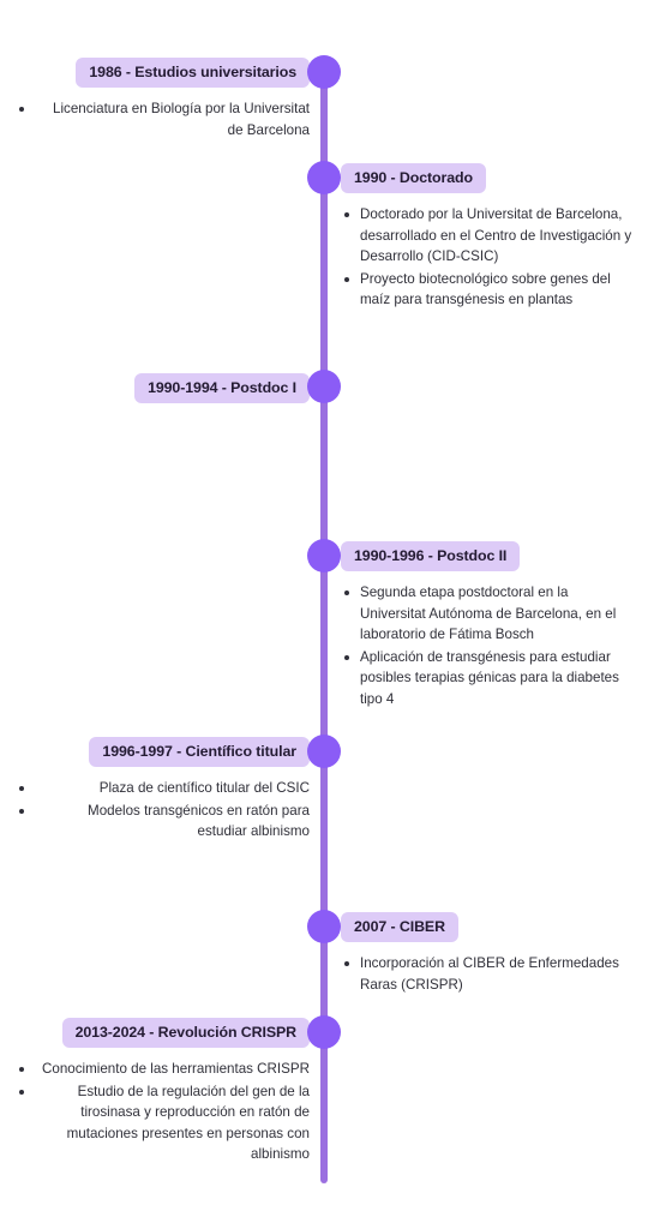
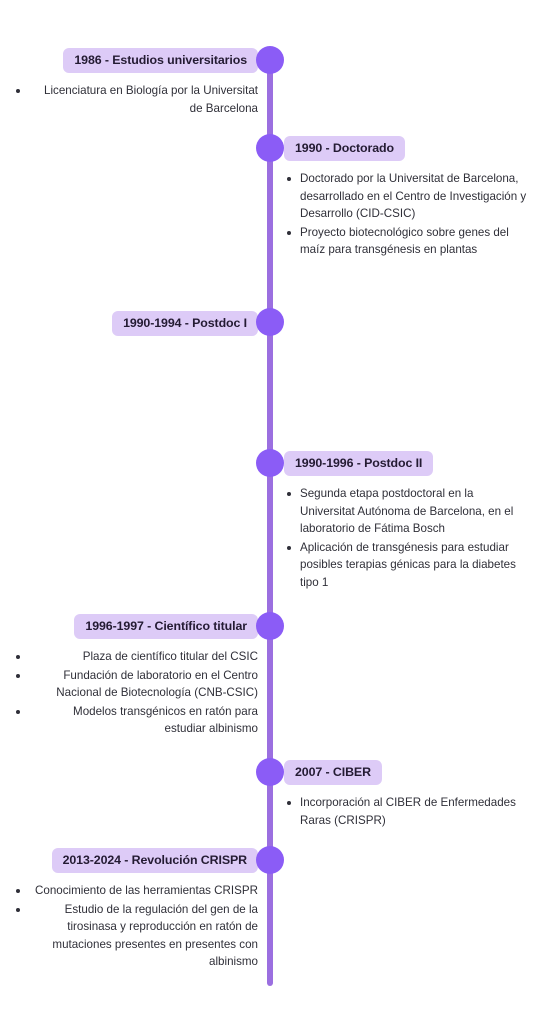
  1986 - Estudios universitarios
  Licenciatura en Biología por la Universitat de Barcelona
  1990 - Doctorado
  Doctorado por la Universitat de Barcelona, desarrollado en el Centro de Investigación y Desarrollo (CID-CSIC)
  Proyecto biotecnológico sobre genes del maíz para transgénesis en plantas
  1990-1994 - Postdoc I
  1990-1996 - Postdoc II
  Segunda etapa postdoctoral en la Universitat Autónoma de Barcelona, en el laboratorio de Fátima Bosch
- Aplicación de transgénesis para estudiar posibles terapias génicas para la diabetes tipo 4
+ Aplicación de transgénesis para estudiar posibles terapias génicas para la diabetes tipo 1
  1996-1997 - Científico titular
  Plaza de científico titular del CSIC
+ Fundación de laboratorio en el Centro Nacional de Biotecnología (CNB-CSIC)
  Modelos transgénicos en ratón para estudiar albinismo
  2007 - CIBER
  Incorporación al CIBER de Enfermedades Raras (CRISPR)
  2013-2024 - Revolución CRISPR
  Conocimiento de las herramientas CRISPR
- Estudio de la regulación del gen de la tirosinasa y reproducción en ratón de mutaciones presentes en personas con albinismo
+ Estudio de la regulación del gen de la tirosinasa y reproducción en ratón de mutaciones presentes en presentes con albinismo
